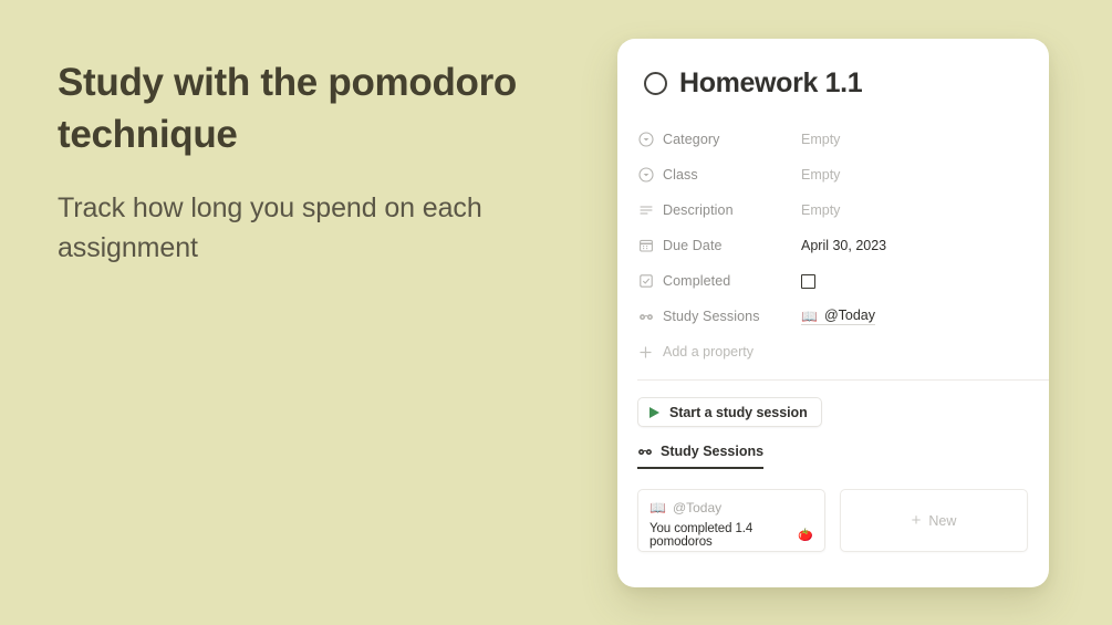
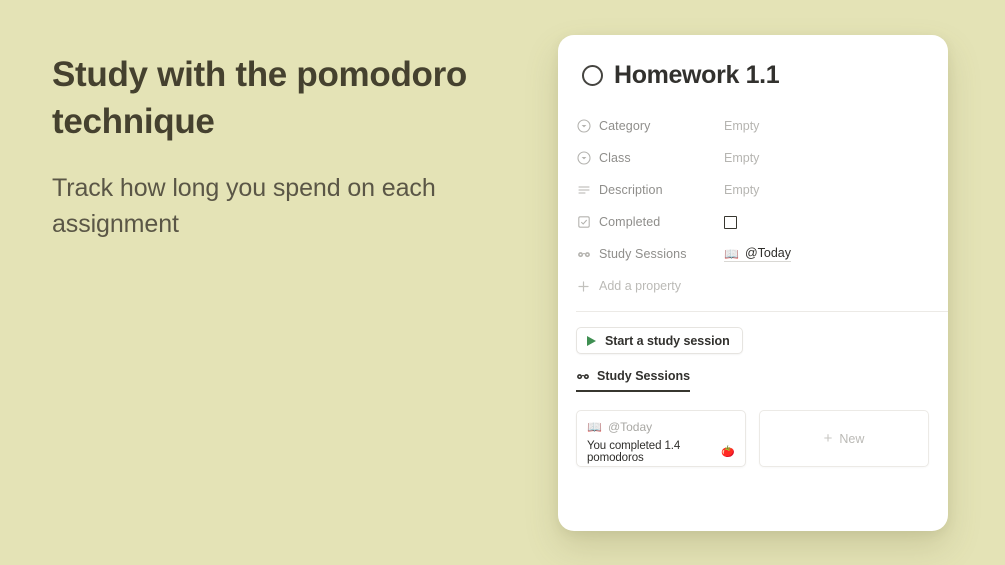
  Study with the pomodoro technique
  Track how long you spend on each assignment
  Homework 1.1
  Category
  Empty
  Class
  Empty
  Description
  Empty
- Due Date
- April 30, 2023
  Completed
  Study Sessions
  📖
  @Today
  Add a property
  Start a study session
  Study Sessions
  📖
  @Today
  You completed 1.4 pomodoros
  🍅
  +
  New
